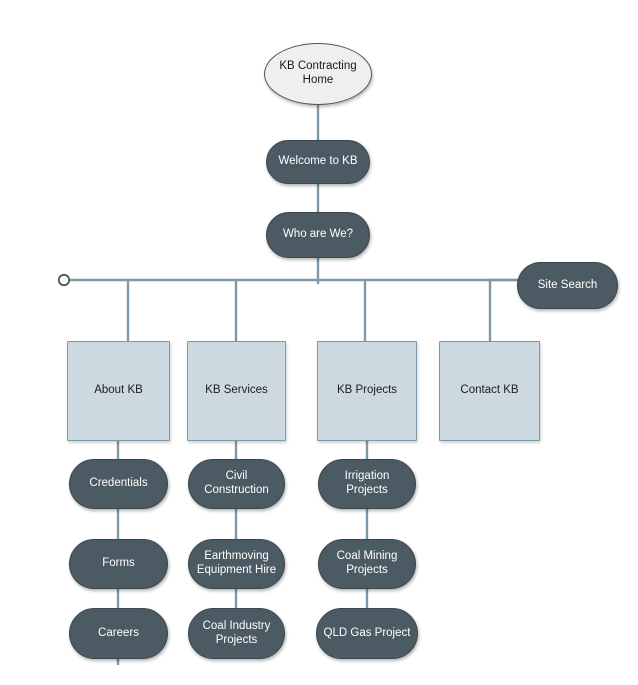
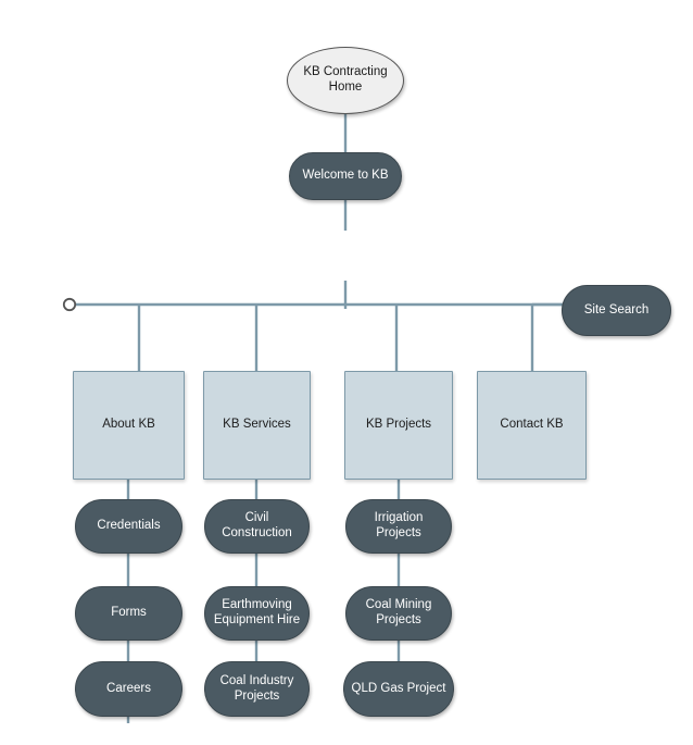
  KB Contracting
  Home
  Welcome to KB
- Who are We?
  Site Search
  About KB
  KB Services
  KB Projects
  Contact KB
  Credentials
  Forms
  Careers
  Civil
  Construction
  Earthmoving
  Equipment Hire
  Coal Industry
  Projects
  Irrigation
  Projects
  Coal Mining
  Projects
  QLD Gas Project
